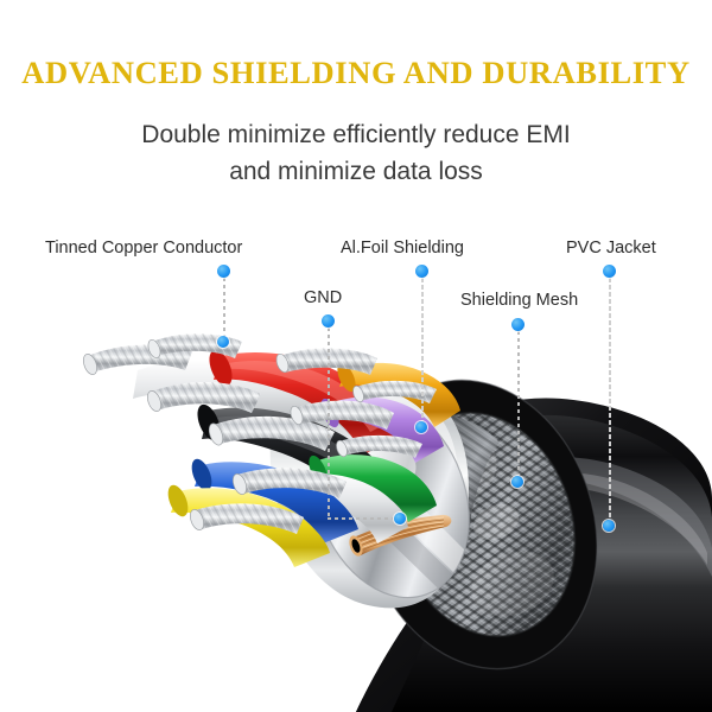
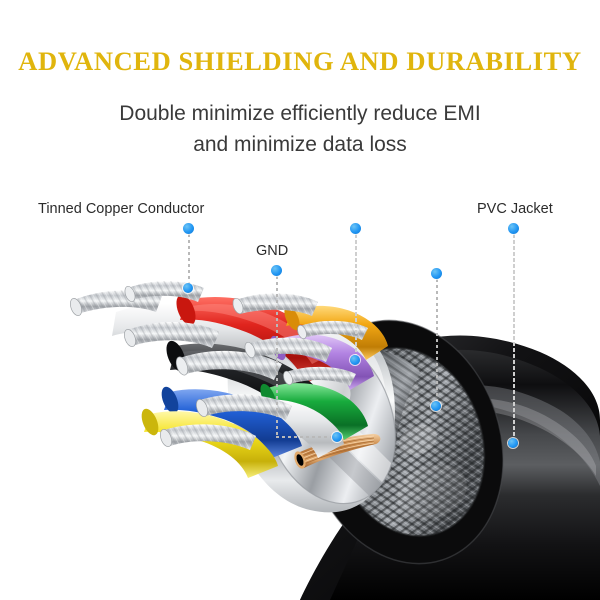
  ADVANCED SHIELDING AND DURABILITY
  Double minimize efficiently reduce EMI
  and minimize data loss
  Tinned Copper Conductor
  GND
- Al.Foil Shielding
- Shielding Mesh
  PVC Jacket
